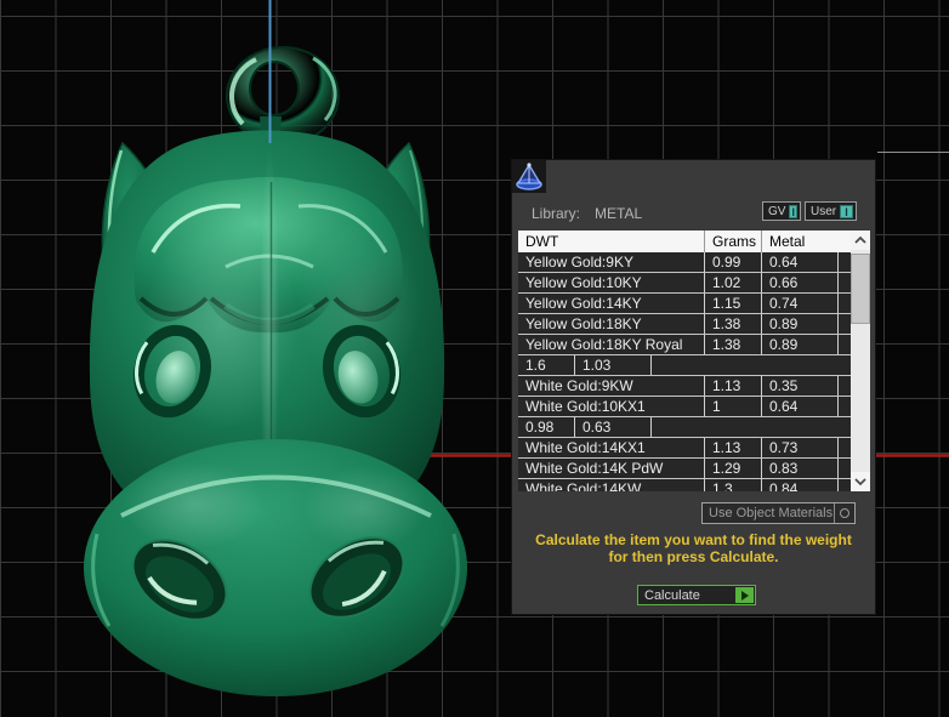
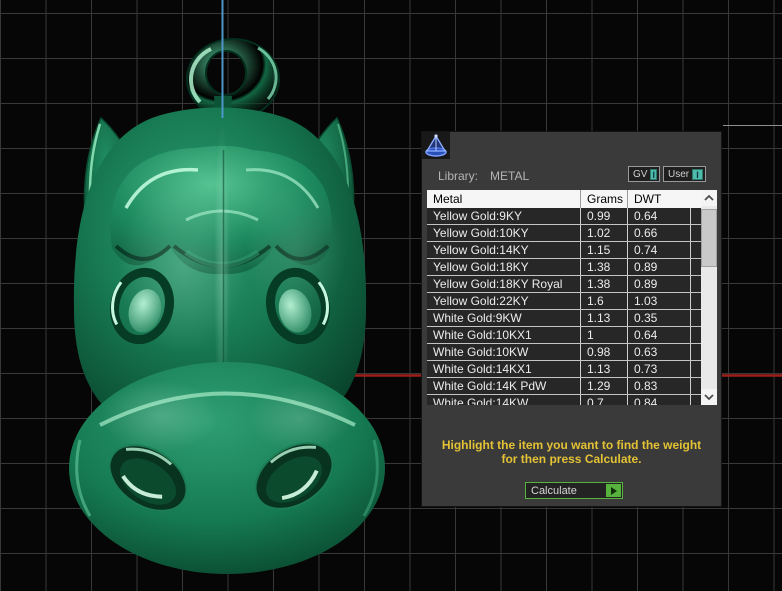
  Library:
  METAL
  GV
  I
  User
  I
- DWT
+ Metal
  Grams
- Metal
+ DWT
  Yellow Gold:9KY
  0.99
  0.64
  Yellow Gold:10KY
  1.02
  0.66
  Yellow Gold:14KY
  1.15
  0.74
  Yellow Gold:18KY
  1.38
  0.89
  Yellow Gold:18KY Royal
  1.38
  0.89
+ Yellow Gold:22KY
  1.6
  1.03
  White Gold:9KW
  1.13
  0.35
  White Gold:10KX1
  1
  0.64
+ White Gold:10KW
  0.98
  0.63
  White Gold:14KX1
  1.13
  0.73
  White Gold:14K PdW
  1.29
  0.83
  White Gold:14KW
- 1.3
+ 0.7
  0.84
- Use Object Materials
- Calculate the item you want to find the weight
+ Highlight the item you want to find the weight
  for then press Calculate.
  Calculate
